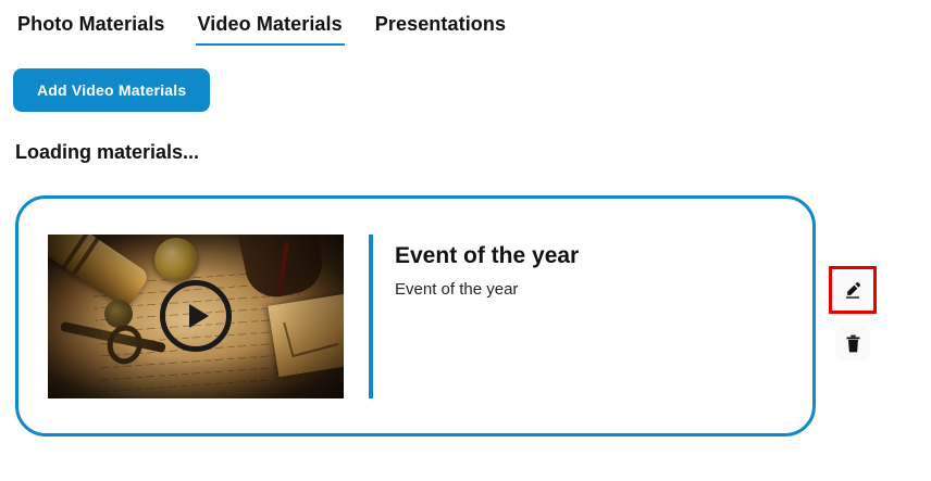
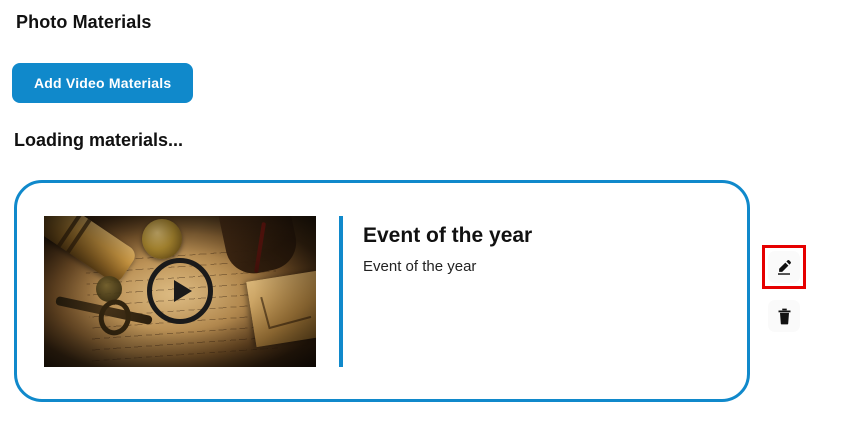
  Photo Materials
- Video Materials
- Presentations
  Add Video Materials
  Loading materials...
  Event of the year
  Event of the year
